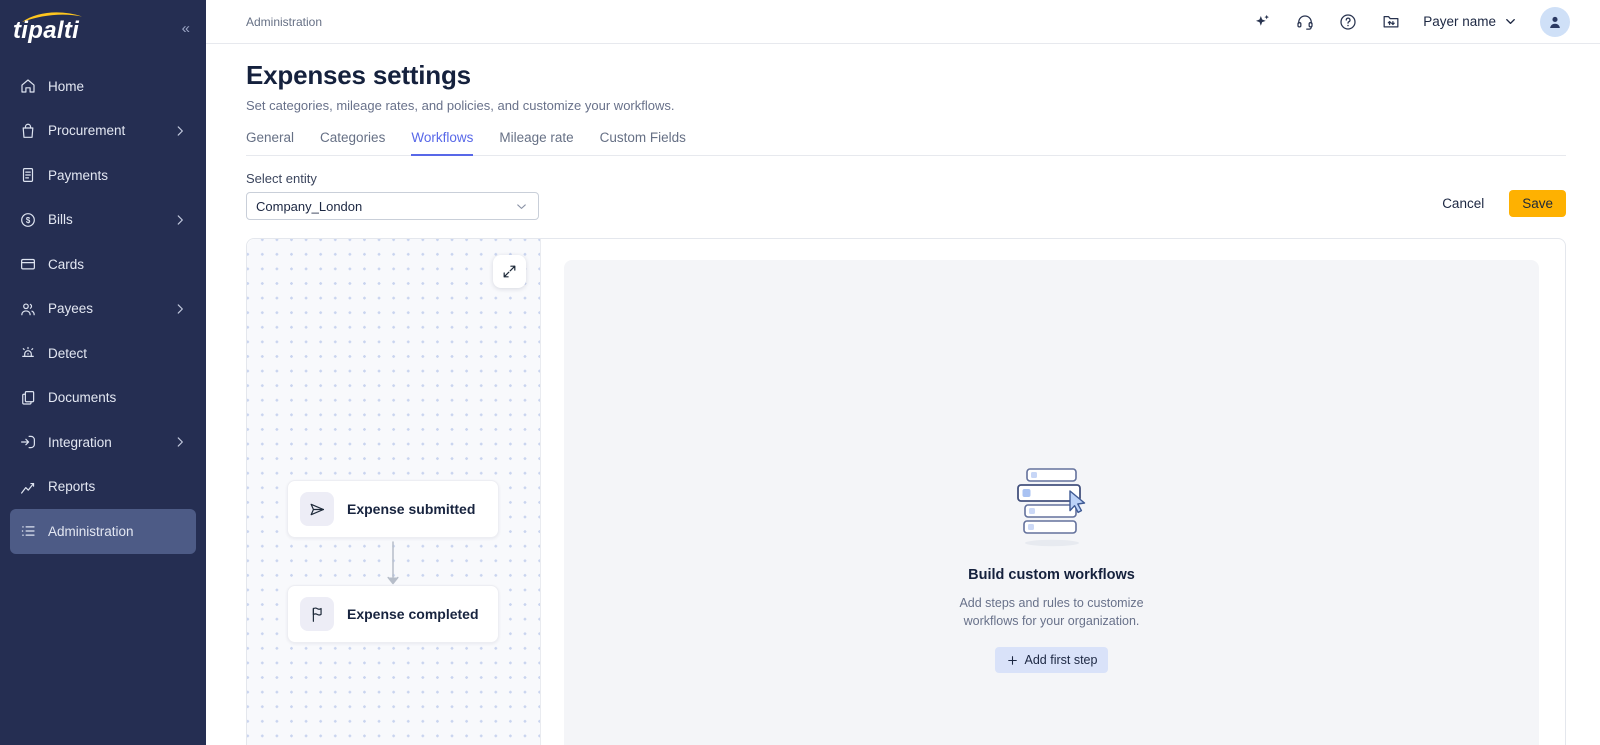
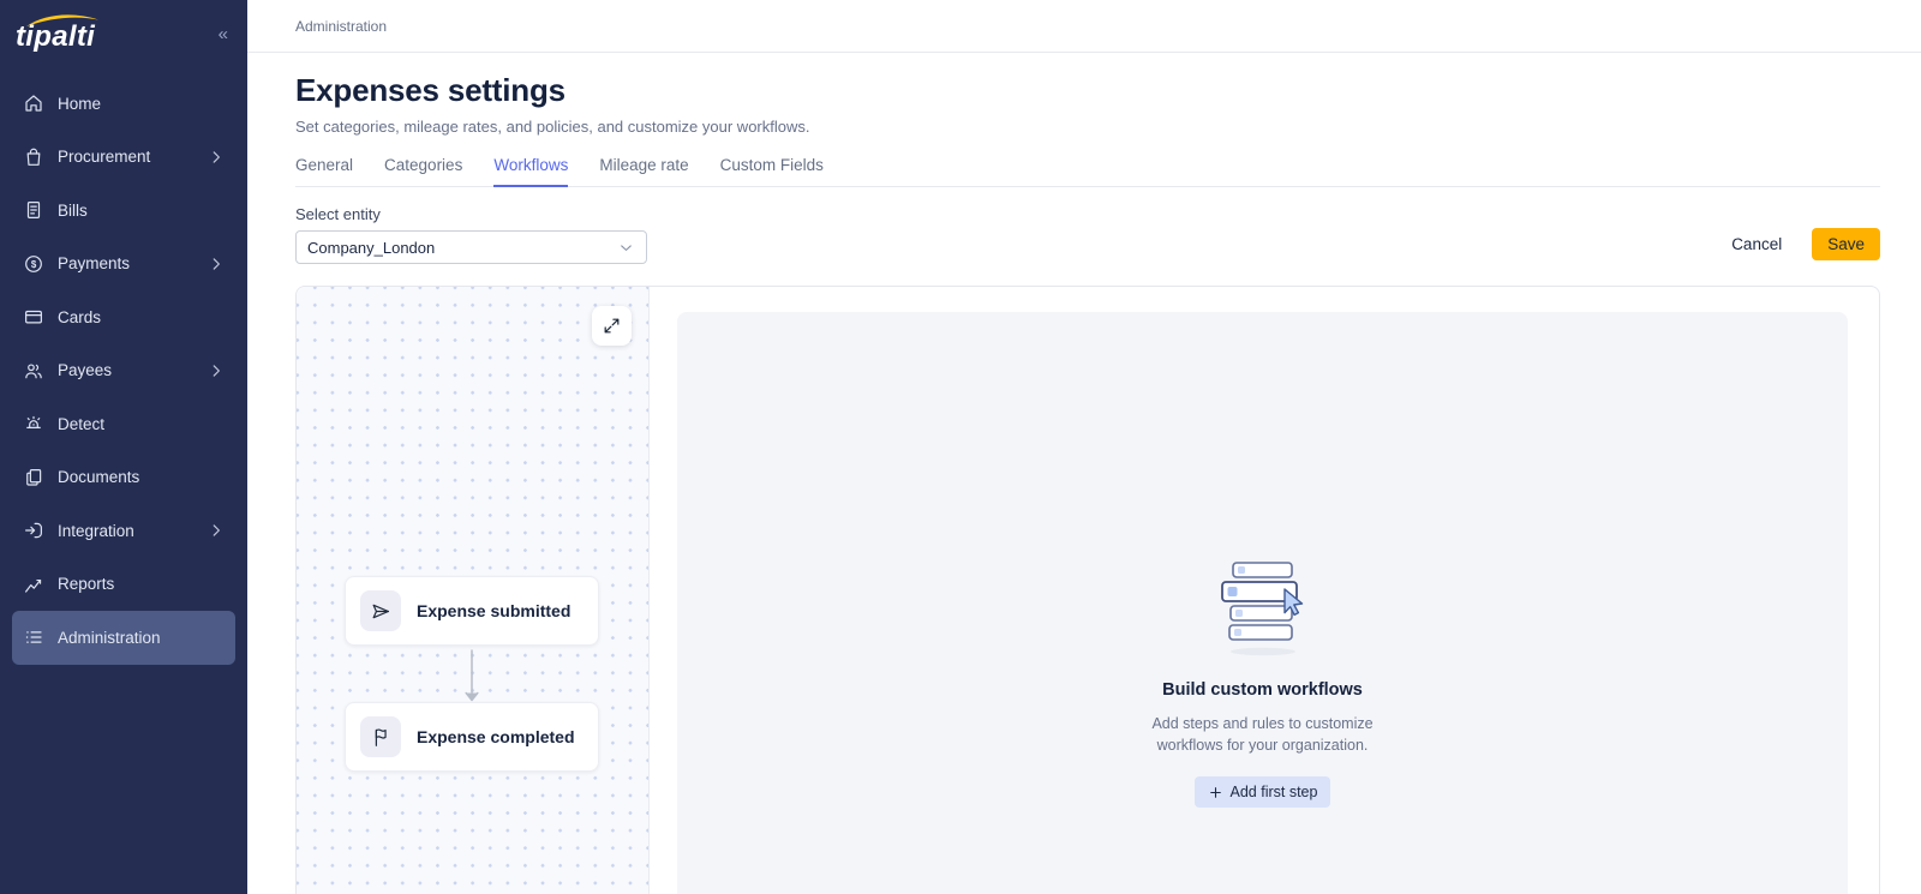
  tipalti
  «
  Home
  Procurement
- Payments
+ Bills
  $
- Bills
+ Payments
  Cards
  Payees
  Detect
  Documents
  Integration
  Reports
  Administration
  Administration
- Payer name
  Expenses settings
  Set categories, mileage rates, and policies, and customize your workflows.
  General
  Categories
  Workflows
  Mileage rate
  Custom Fields
  Select entity
  Company_London
  Cancel
  Save
  Expense submitted
  Expense completed
  Build custom workflows
  Add steps and rules to customize
  workflows for your organization.
  Add first step
